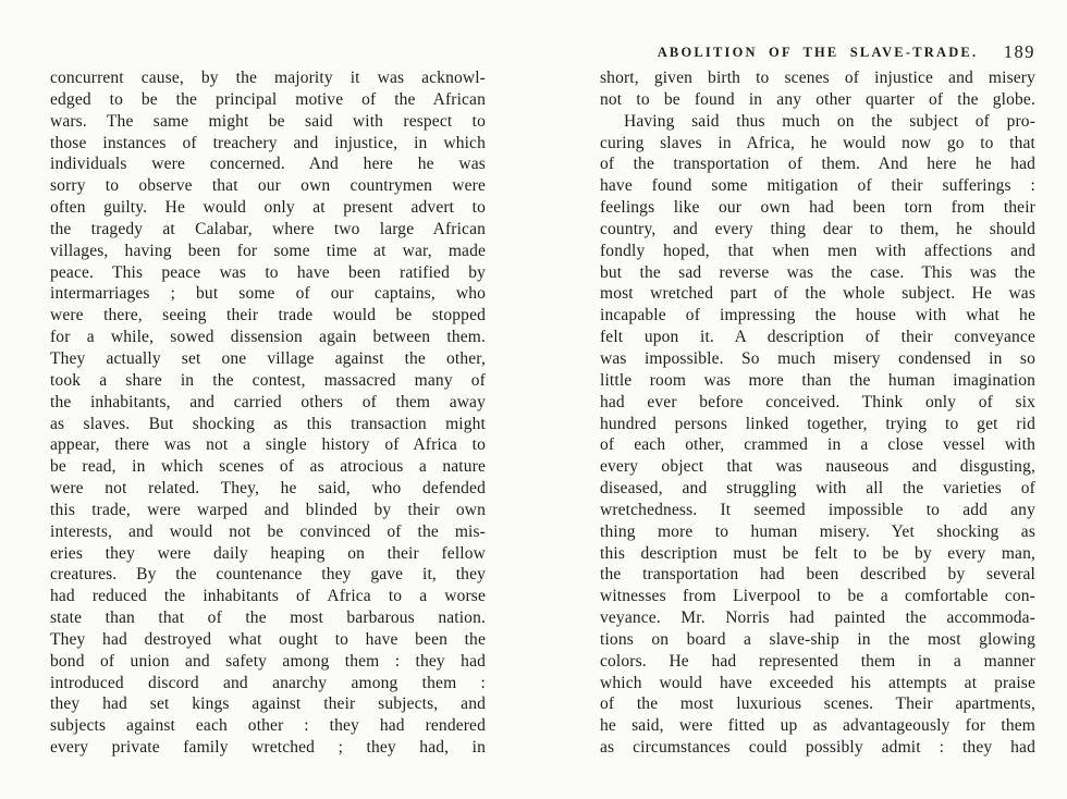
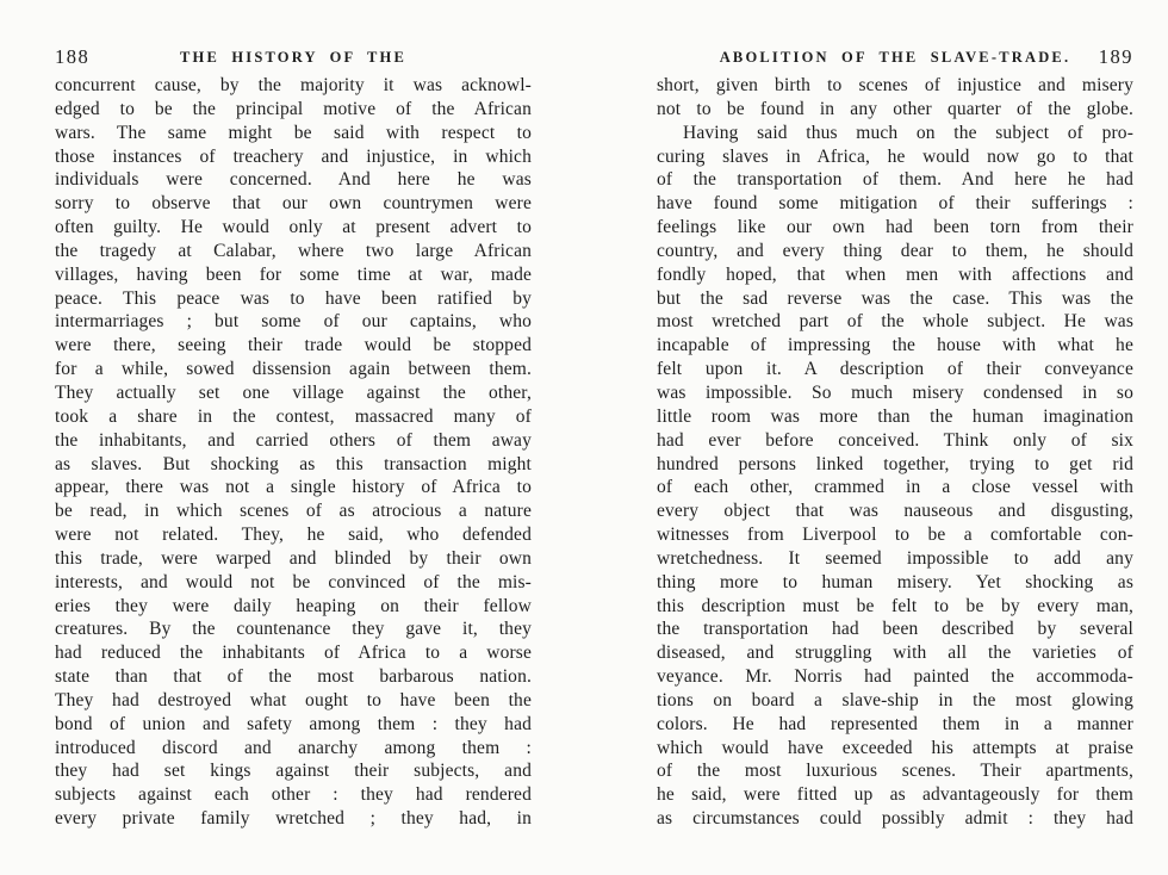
+ 188
+ THE HISTORY OF THE
  concurrent cause, by the majority it was acknowl-
  edged to be the principal motive of the African
  wars. The same might be said with respect to
  those instances of treachery and injustice, in which
  individuals were concerned. And here he was
  sorry to observe that our own countrymen were
  often guilty. He would only at present advert to
  the tragedy at Calabar, where two large African
  villages, having been for some time at war, made
  peace. This peace was to have been ratified by
  intermarriages ; but some of our captains, who
  were there, seeing their trade would be stopped
  for a while, sowed dissension again between them.
  They actually set one village against the other,
  took a share in the contest, massacred many of
  the inhabitants, and carried others of them away
  as slaves. But shocking as this transaction might
  appear, there was not a single history of Africa to
  be read, in which scenes of as atrocious a nature
  were not related. They, he said, who defended
  this trade, were warped and blinded by their own
  interests, and would not be convinced of the mis-
  eries they were daily heaping on their fellow
  creatures. By the countenance they gave it, they
  had reduced the inhabitants of Africa to a worse
  state than that of the most barbarous nation.
  They had destroyed what ought to have been the
  bond of union and safety among them : they had
  introduced discord and anarchy among them :
  they had set kings against their subjects, and
  subjects against each other : they had rendered
  every private family wretched ; they had, in
  ABOLITION OF THE SLAVE-TRADE.
  189
  short, given birth to scenes of injustice and misery
  not to be found in any other quarter of the globe.
  Having said thus much on the subject of pro-
  curing slaves in Africa, he would now go to that
  of the transportation of them. And here he had
  have found some mitigation of their sufferings :
  feelings like our own had been torn from their
  country, and every thing dear to them, he should
  fondly hoped, that when men with affections and
  but the sad reverse was the case. This was the
  most wretched part of the whole subject. He was
  incapable of impressing the house with what he
  felt upon it. A description of their conveyance
  was impossible. So much misery condensed in so
  little room was more than the human imagination
  had ever before conceived. Think only of six
  hundred persons linked together, trying to get rid
  of each other, crammed in a close vessel with
  every object that was nauseous and disgusting,
- diseased, and struggling with all the varieties of
+ witnesses from Liverpool to be a comfortable con-
  wretchedness. It seemed impossible to add any
  thing more to human misery. Yet shocking as
  this description must be felt to be by every man,
  the transportation had been described by several
- witnesses from Liverpool to be a comfortable con-
+ diseased, and struggling with all the varieties of
  veyance. Mr. Norris had painted the accommoda-
  tions on board a slave-ship in the most glowing
  colors. He had represented them in a manner
  which would have exceeded his attempts at praise
  of the most luxurious scenes. Their apartments,
  he said, were fitted up as advantageously for them
  as circumstances could possibly admit : they had
